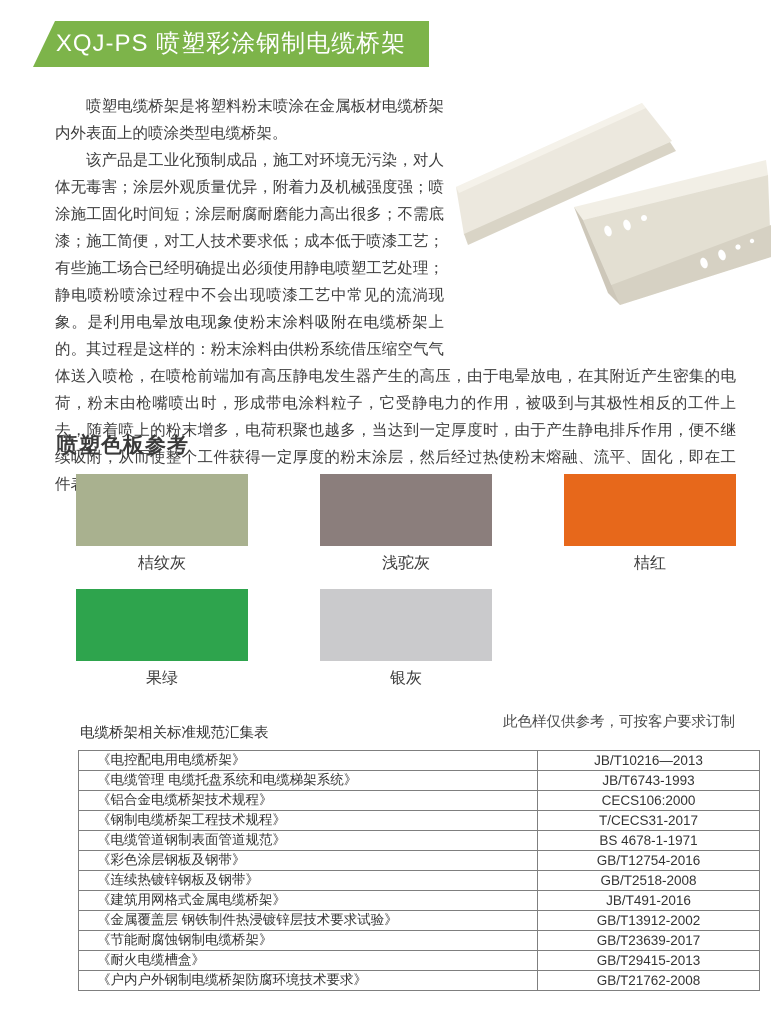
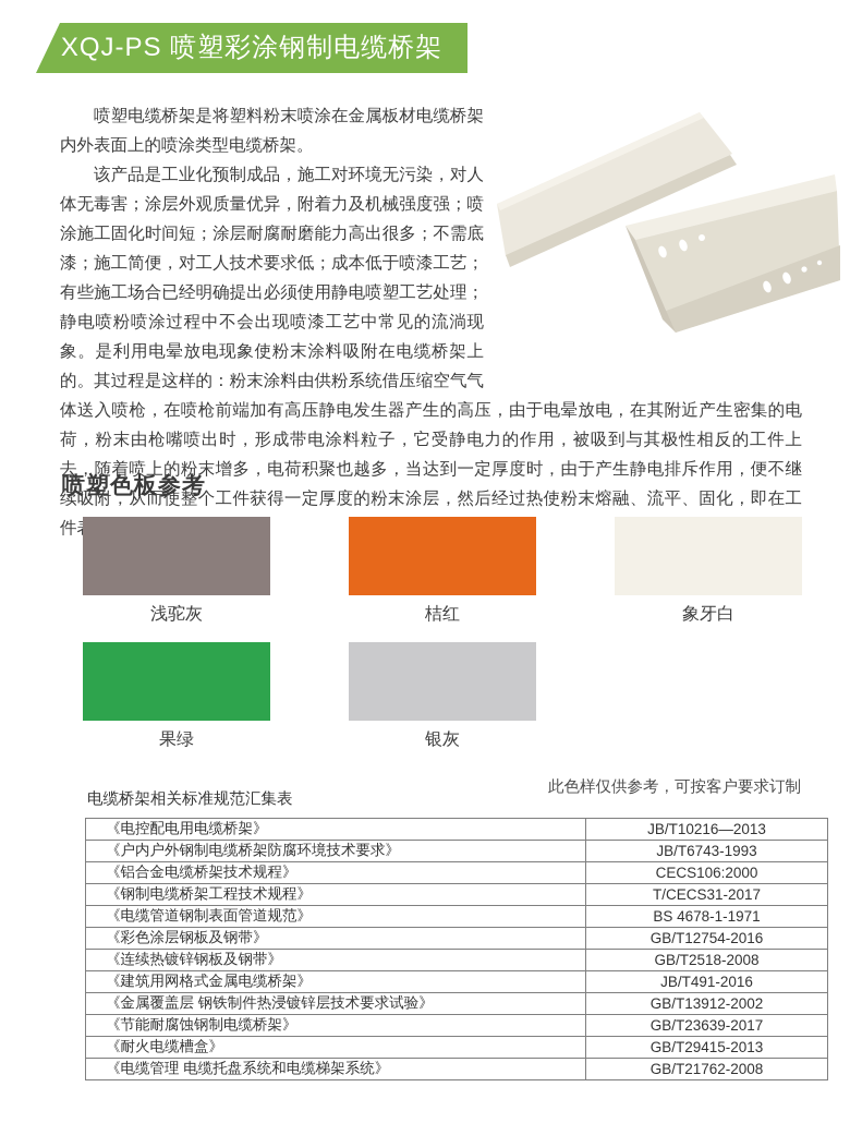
  XQJ-PS 喷塑彩涂钢制电缆桥架
  喷塑电缆桥架是将塑料粉末喷涂在金属板材电缆桥架内外表面上的喷涂类型电缆桥架。
  该产品是工业化预制成品，施工对环境无污染，对人体无毒害；涂层外观质量优异，附着力及机械强度强；喷涂施工固化时间短；涂层耐腐耐磨能力高出很多；不需底漆；施工简便，对工人技术要求低；成本低于喷漆工艺；有些施工场合已经明确提出必须使用静电喷塑工艺处理；静电喷粉喷涂过程中不会出现喷漆工艺中常见的流淌现象。是利用电晕放电现象使粉末涂料吸附在电缆桥架上的。其过程是这样的：粉末涂料由供粉系统借压缩空气气体送入喷枪，在喷枪前端加有高压静电发生器产生的高压，由于电晕放电，在其附近产生密集的电荷，粉末由枪嘴喷出时，形成带电涂料粒子，它受静电力的作用，被吸到与其极性相反的工件上去，随着喷上的粉末增多，电荷积聚也越多，当达到一定厚度时，由于产生静电排斥作用，便不继续吸附，从而使整个工件获得一定厚度的粉末涂层，然后经过热使粉末熔融、流平、固化，即在工件
  喷塑色板参考
- 桔纹灰
  浅驼灰
  桔红
+ 象牙白
  果绿
  银灰
  此色样仅供参考，可按客户要求订制
  电缆桥架相关标准规范汇集表
  《电控配电用电缆桥架》	JB/T10216—2013
- 《电缆管理 电缆托盘系统和电缆梯架系统》	JB/T6743-1993
+ 《户内户外钢制电缆桥架防腐环境技术要求》	JB/T6743-1993
  《铝合金电缆桥架技术规程》	CECS106:2000
  《钢制电缆桥架工程技术规程》	T/CECS31-2017
  《电缆管道钢制表面管道规范》	BS 4678-1-1971
  《彩色涂层钢板及钢带》	GB/T12754-2016
  《连续热镀锌钢板及钢带》	GB/T2518-2008
  《建筑用网格式金属电缆桥架》	JB/T491-2016
  《金属覆盖层 钢铁制件热浸镀锌层技术要求试验》	GB/T13912-2002
  《节能耐腐蚀钢制电缆桥架》	GB/T23639-2017
  《耐火电缆槽盒》	GB/T29415-2013
- 《户内户外钢制电缆桥架防腐环境技术要求》	GB/T21762-2008
+ 《电缆管理 电缆托盘系统和电缆梯架系统》	GB/T21762-2008
